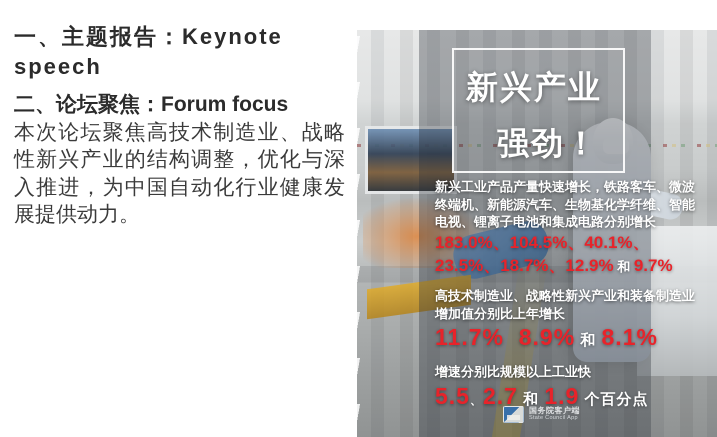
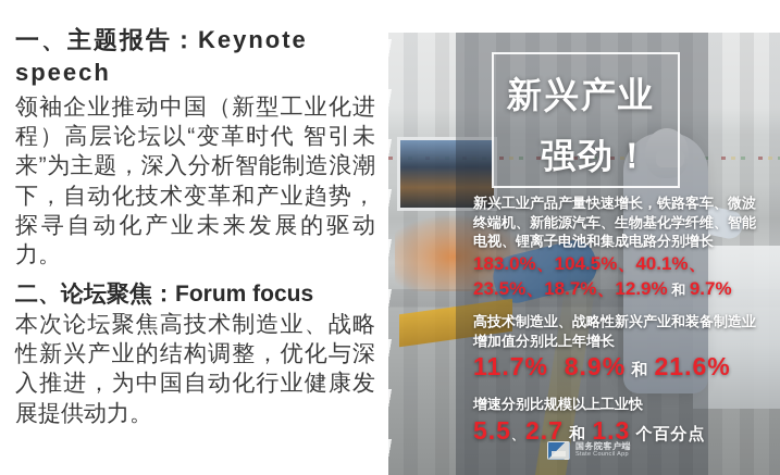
  一、主题报告：Keynote speech
+ 领袖企业推动中国（新型工业化进程）高层论坛以“变革时代 智引未来”为主题，深入分析智能制造浪潮下，自动化技术变革和产业趋势，探寻自动化产业未来发展的驱动力。
  二、论坛聚焦：Forum focus
  本次论坛聚焦高技术制造业、战略性新兴产业的结构调整，优化与深入推进，为中国自动化行业健康发展提供动力。
  新兴产业
  强劲！
  新兴工业产品产量快速增长，铁路客车、微波终端机、新能源汽车、生物基化学纤维、智能电视、锂离子电池和集成电路分别增长
  183.0%、104.5%、40.1%、
  23.5%、18.7%、12.9% 和 9.7%
  高技术制造业、战略性新兴产业和装备制造业增加值分别比上年增长
- 11.7% 8.9% 和 8.1%
+ 11.7% 8.9% 和 21.6%
  增速分别比规模以上工业快
- 5.5、2.7 和 1.9 个百分点
+ 5.5、2.7 和 1.3 个百分点
  国务院客户端
